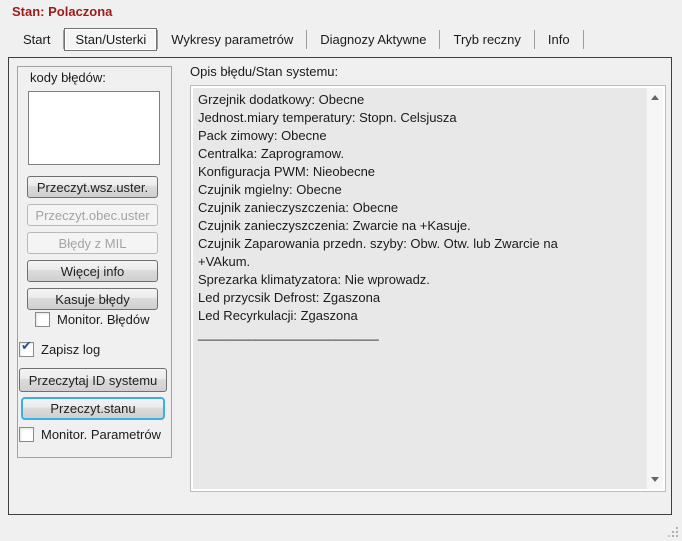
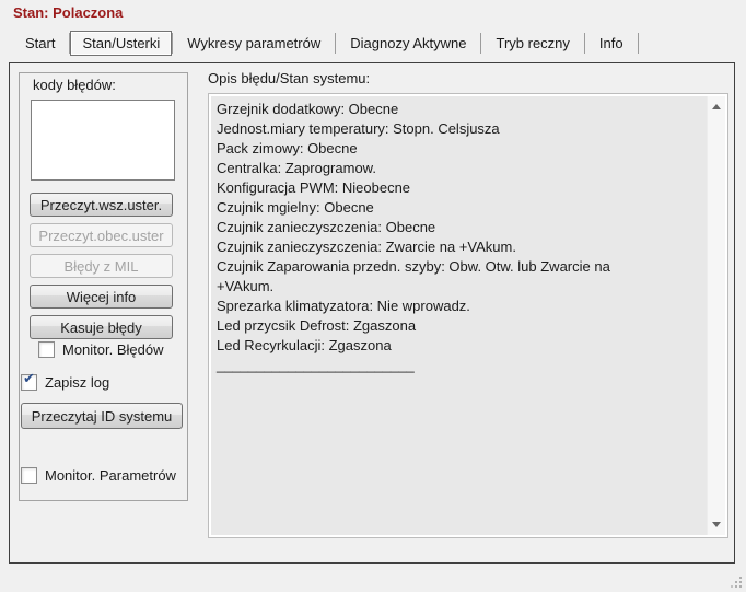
  Stan: Polaczona
  Start
  Stan/Usterki
  Wykresy parametrów
  Diagnozy Aktywne
  Tryb reczny
  Info
  kody błędów:
  Przeczyt.wsz.uster.
  Przeczyt.obec.uster
  Błędy z MIL
  Więcej info
  Kasuje błędy
  Monitor. Błędów
  ✔
  Zapisz log
  Przeczytaj ID systemu
- Przeczyt.stanu
  Monitor. Parametrów
  Opis błędu/Stan systemu:
  Grzejnik dodatkowy: Obecne
  Jednost.miary temperatury: Stopn. Celsjusza
  Pack zimowy: Obecne
  Centralka: Zaprogramow.
  Konfiguracja PWM: Nieobecne
  Czujnik mgielny: Obecne
  Czujnik zanieczyszczenia: Obecne
- Czujnik zanieczyszczenia: Zwarcie na +Kasuje.
+ Czujnik zanieczyszczenia: Zwarcie na +VAkum.
  Czujnik Zaparowania przedn. szyby: Obw. Otw. lub Zwarcie na
  +VAkum.
  Sprezarka klimatyzatora: Nie wprowadz.
  Led przycsik Defrost: Zgaszona
  Led Recyrkulacji: Zgaszona
  _________________________
